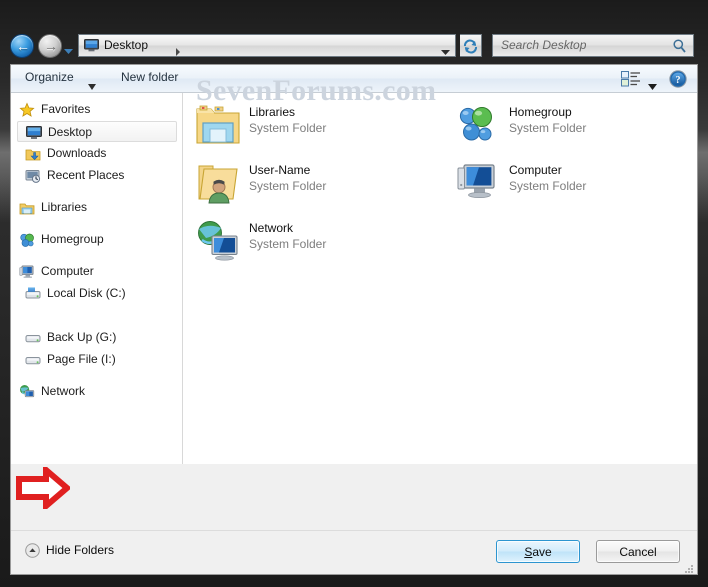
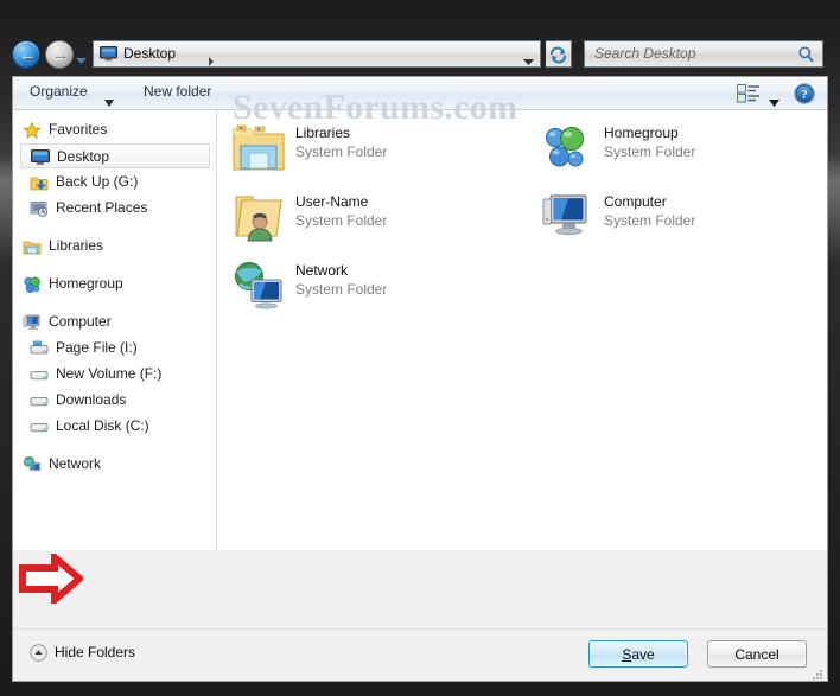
  ←
  →
  Desktop
  Search Desktop
  Organize
  New folder
  ?
  Favorites
  Desktop
- Downloads
+ Back Up (G:)
  Recent Places
  Libraries
  Homegroup
  Computer
- Local Disk (C:)
+ Page File (I:)
+ New Volume (F:)
- Back Up (G:)
+ Downloads
- Page File (I:)
+ Local Disk (C:)
  Network
  Libraries
  System Folder
  Homegroup
  System Folder
  User-Name
  System Folder
  Computer
  System Folder
  Network
  System Folder
  Hide Folders
  Save
  Cancel
  SevenForums.com
